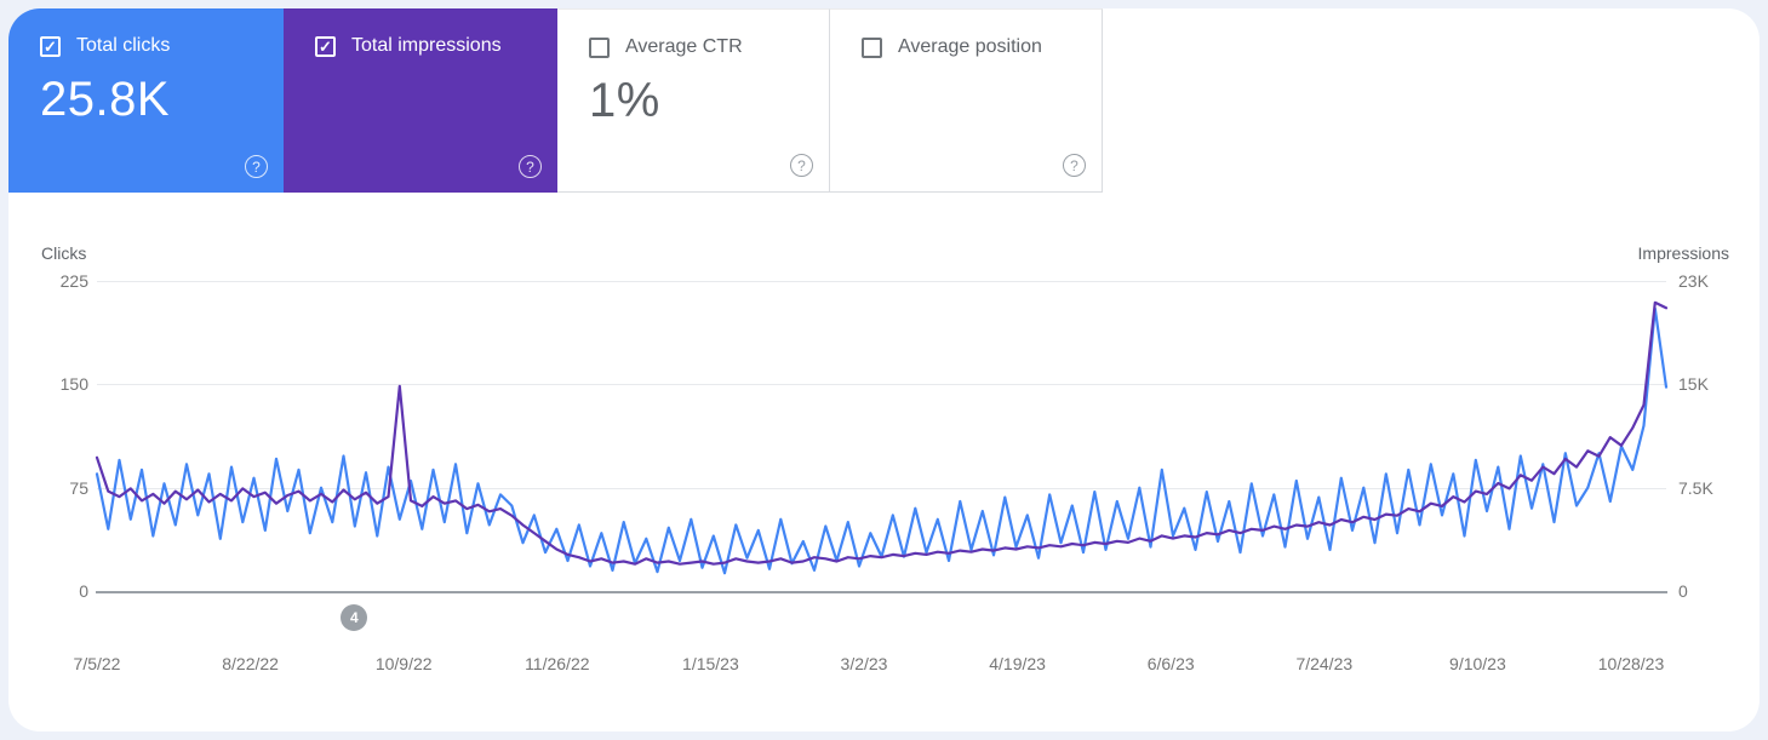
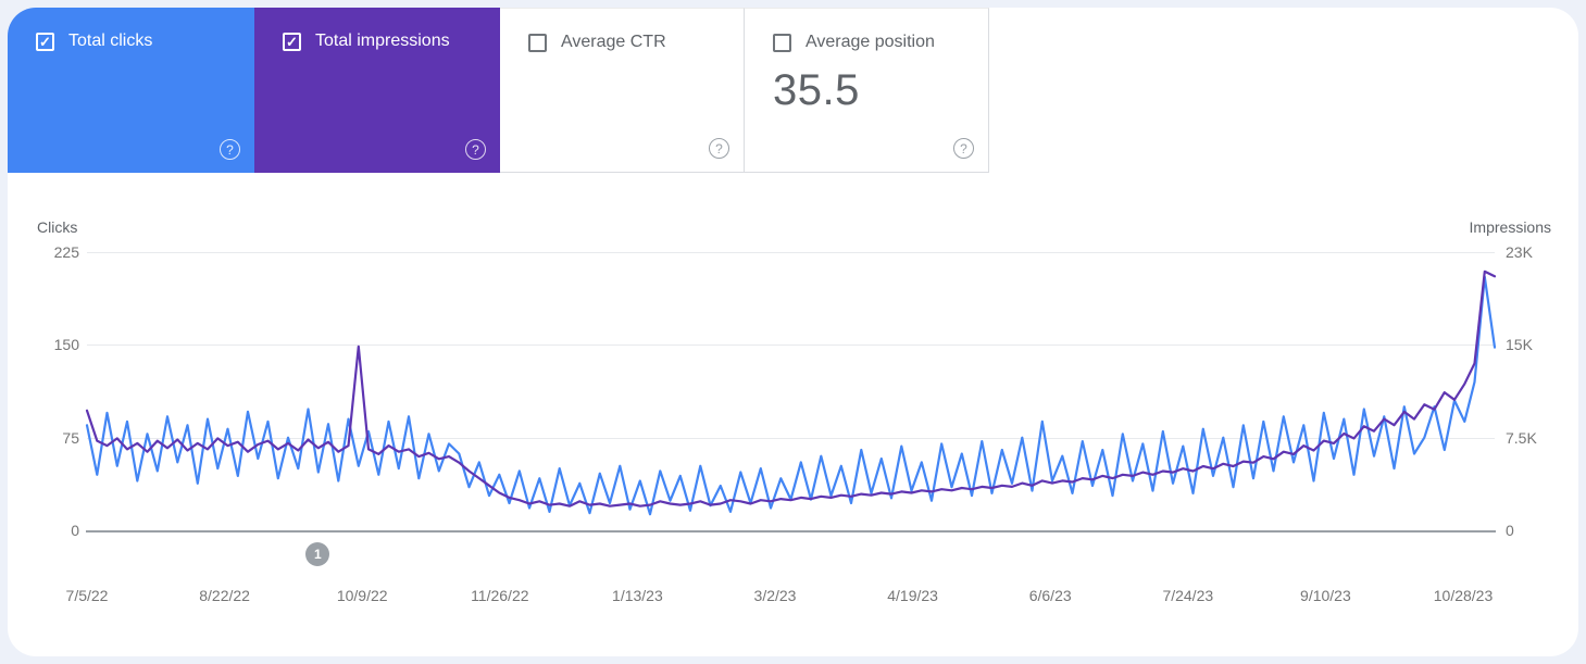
  ✓
  Total clicks
- 25.8K
  ?
  ✓
  Total impressions
  ?
  Average CTR
- 1%
  ?
  Average position
+ 35.5
  ?
  Clicks
  Impressions
  225
  150
  75
  0
  23K
  15K
  7.5K
  0
  7/5/22
  8/22/22
  10/9/22
  11/26/22
- 1/15/23
+ 1/13/23
  3/2/23
  4/19/23
  6/6/23
  7/24/23
  9/10/23
  10/28/23
- 4
+ 1
